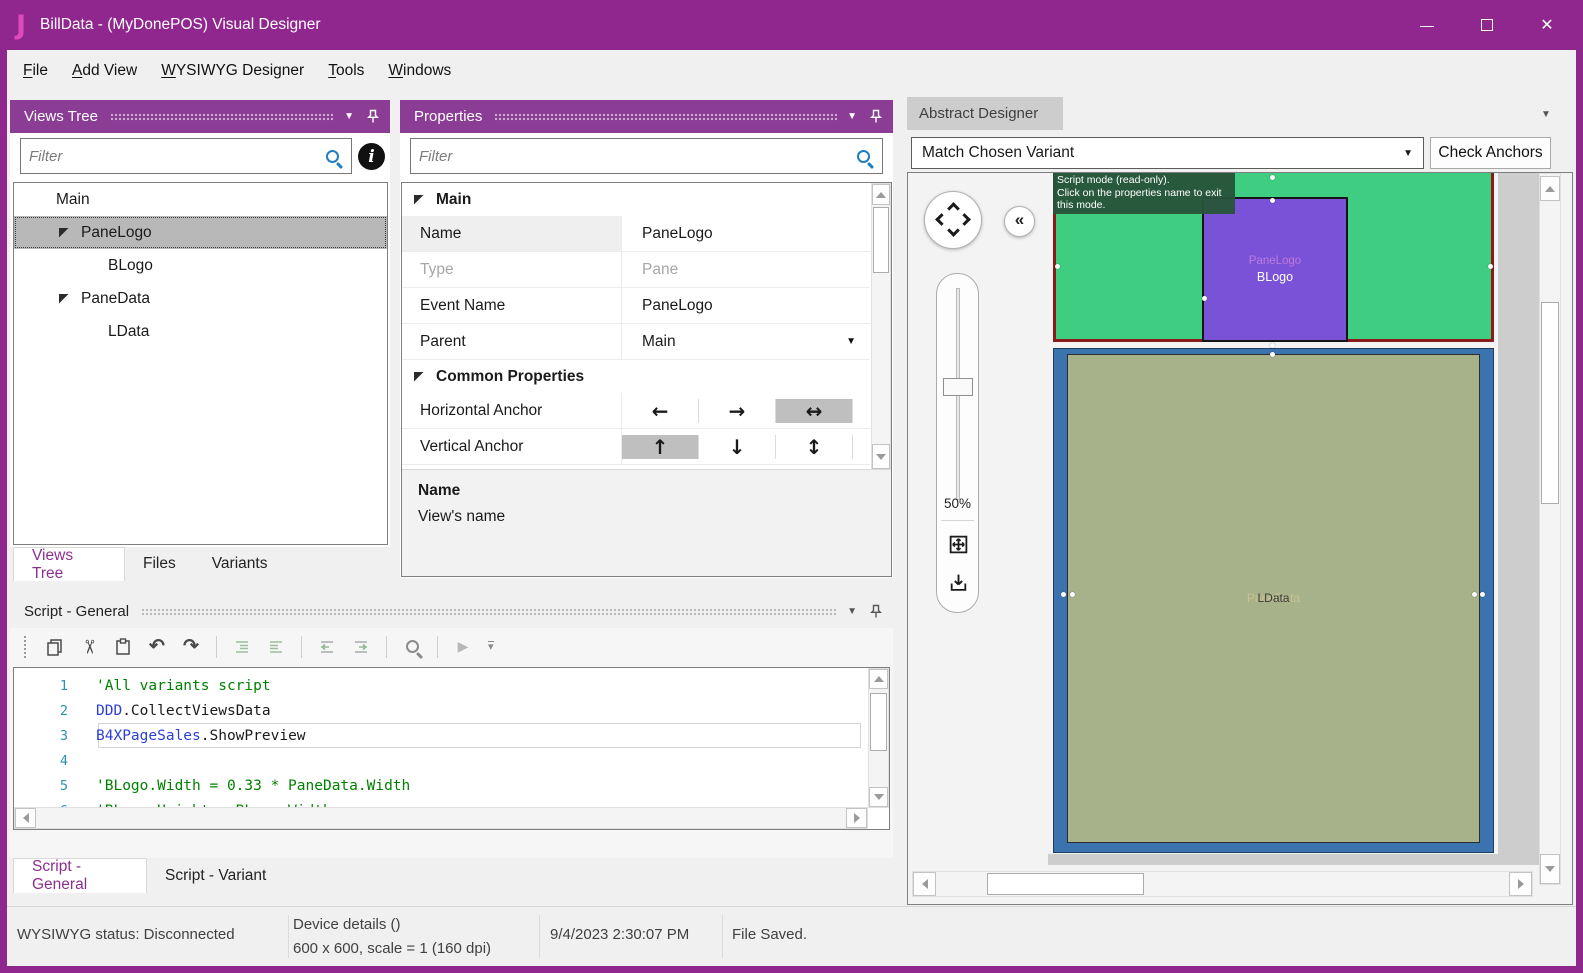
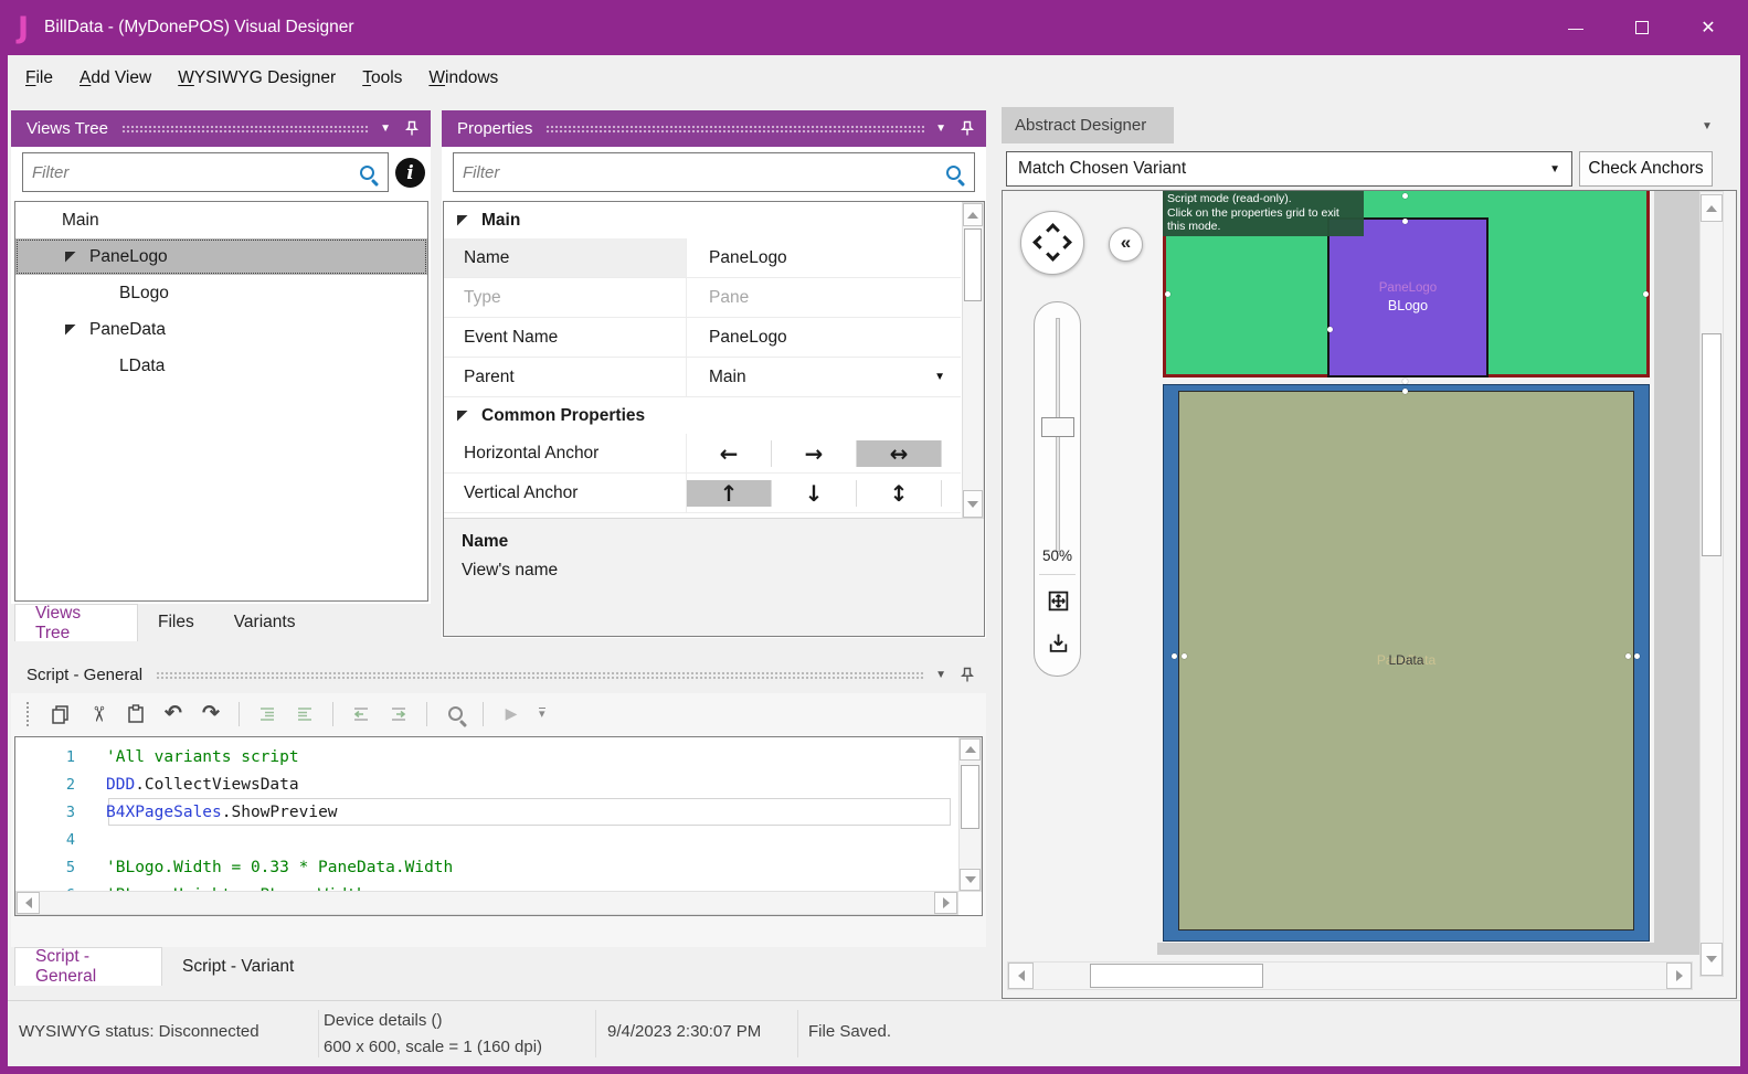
  J
  BillData - (MyDonePOS) Visual Designer
  —
  ✕
  File
  Add View
  WYSIWYG Designer
  Tools
  Windows
  Views Tree
  ▼
  Filter
  i
  Main
  PaneLogo
  BLogo
  PaneData
  LData
  Views Tree
  Files
  Variants
  Properties
  ▼
  Filter
  Main
  Name
  PaneLogo
  Type
  Pane
  Event Name
  PaneLogo
  Parent
  Main
  ▼
  Common Properties
  Horizontal Anchor
  ←
  →
  ↔
  Vertical Anchor
  ↑
  ↓
  ↕
  Name
  View's name
  Script - General
  ▼
  ↶
  ↷
  ▶
  ▾
  1
  'All variants script
  2
  DDD.CollectViewsData
  3
  B4XPageSales.ShowPreview
  4
  5
  'BLogo.Width = 0.33 * PaneData.Width
  Script - General
  Script - Variant
  Abstract Designer
  ▼
  Match Chosen Variant
  ▼
  Check Anchors
  «
  50%
  PaneLogo
  BLogo
  Script mode (read-only).
- Click on the properties name to exit this mode.
+ Click on the properties grid to exit this mode.
  PaneData
  LData
  WYSIWYG status: Disconnected
  Device details ()
  600 x 600, scale = 1 (160 dpi)
  9/4/2023 2:30:07 PM
  File Saved.
